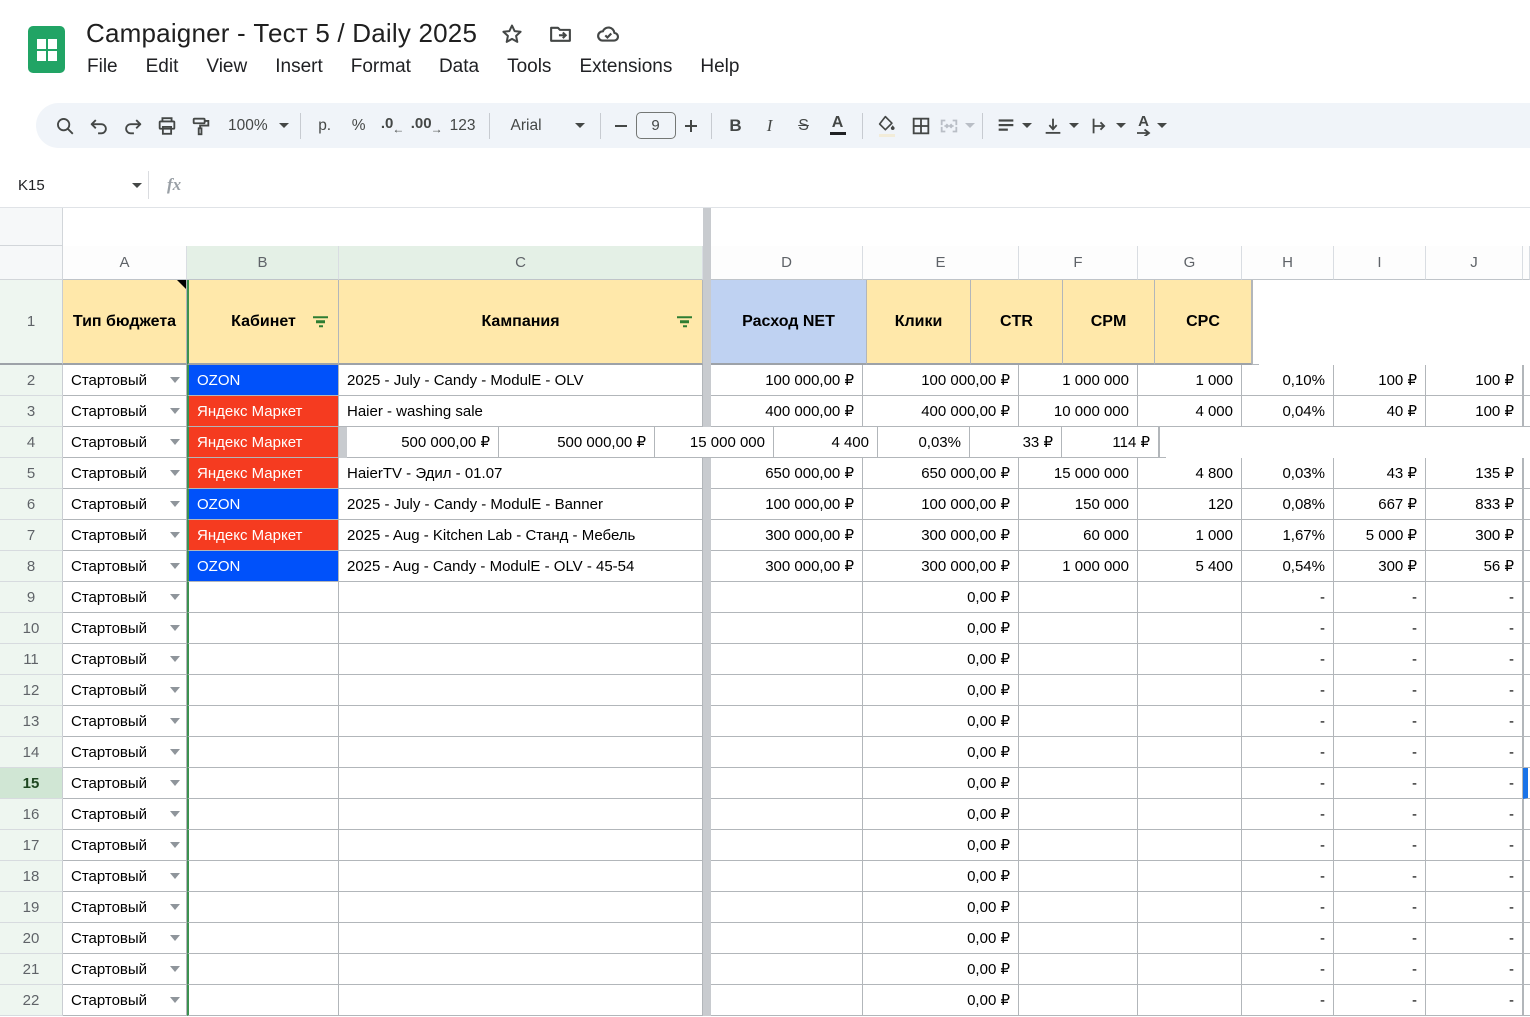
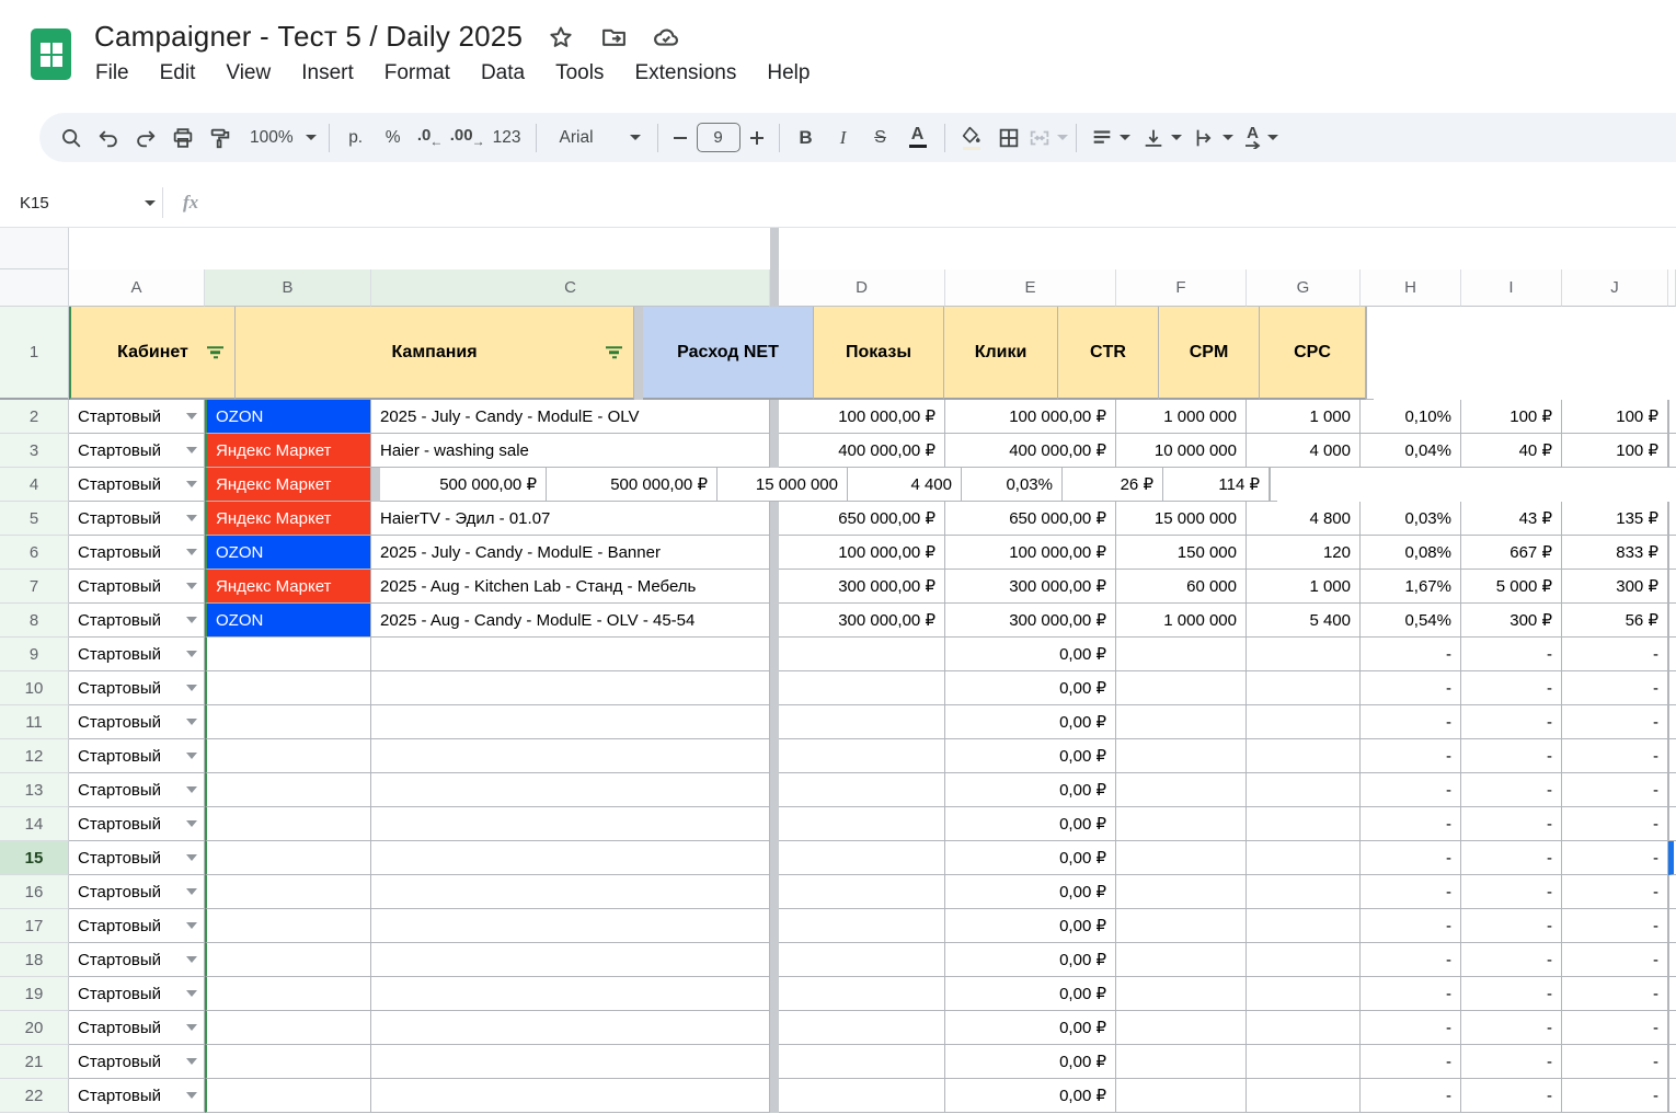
  Campaigner - Тест 5 / Daily 2025
  File
  Edit
  View
  Insert
  Format
  Data
  Tools
  Extensions
  Help
  100%
  р.
  %
  .0
  ←
  .00
  →
  123
  Arial
  9
  B
  I
  S
  A
  A
  K15
  fx
  A
  B
  C
  D
  E
  F
  G
  H
  I
  J
  1
- Тип бюджета
  Кабинет
  Кампания
  Расход NET
+ Показы
  Клики
  CTR
  CPM
  CPC
  2
  Стартовый
  OZON
  2025 - July - Candy - ModulE - OLV
  100 000,00 ₽
  100 000,00 ₽
  1 000 000
  1 000
  0,10%
  100 ₽
  100 ₽
  3
  Стартовый
  Яндекс Маркет
  Haier - washing sale
  400 000,00 ₽
  400 000,00 ₽
  10 000 000
  4 000
  0,04%
  40 ₽
  100 ₽
  4
  Стартовый
  Яндекс Маркет
  500 000,00 ₽
  500 000,00 ₽
  15 000 000
  4 400
  0,03%
- 33 ₽
+ 26 ₽
  114 ₽
  5
  Стартовый
  Яндекс Маркет
  HaierTV - Эдил - 01.07
  650 000,00 ₽
  650 000,00 ₽
  15 000 000
  4 800
  0,03%
  43 ₽
  135 ₽
  6
  Стартовый
  OZON
  2025 - July - Candy - ModulE - Banner
  100 000,00 ₽
  100 000,00 ₽
  150 000
  120
  0,08%
  667 ₽
  833 ₽
  7
  Стартовый
  Яндекс Маркет
  2025 - Aug - Kitchen Lab - Станд - Мебель
  300 000,00 ₽
  300 000,00 ₽
  60 000
  1 000
  1,67%
  5 000 ₽
  300 ₽
  8
  Стартовый
  OZON
  2025 - Aug - Candy - ModulE - OLV - 45-54
  300 000,00 ₽
  300 000,00 ₽
  1 000 000
  5 400
  0,54%
  300 ₽
  56 ₽
  9
  Стартовый
  0,00 ₽
  -
  -
  -
  10
  Стартовый
  0,00 ₽
  -
  -
  -
  11
  Стартовый
  0,00 ₽
  -
  -
  -
  12
  Стартовый
  0,00 ₽
  -
  -
  -
  13
  Стартовый
  0,00 ₽
  -
  -
  -
  14
  Стартовый
  0,00 ₽
  -
  -
  -
  15
  Стартовый
  0,00 ₽
  -
  -
  -
  16
  Стартовый
  0,00 ₽
  -
  -
  -
  17
  Стартовый
  0,00 ₽
  -
  -
  -
  18
  Стартовый
  0,00 ₽
  -
  -
  -
  19
  Стартовый
  0,00 ₽
  -
  -
  -
  20
  Стартовый
  0,00 ₽
  -
  -
  -
  21
  Стартовый
  0,00 ₽
  -
  -
  -
  22
  Стартовый
  0,00 ₽
  -
  -
  -
